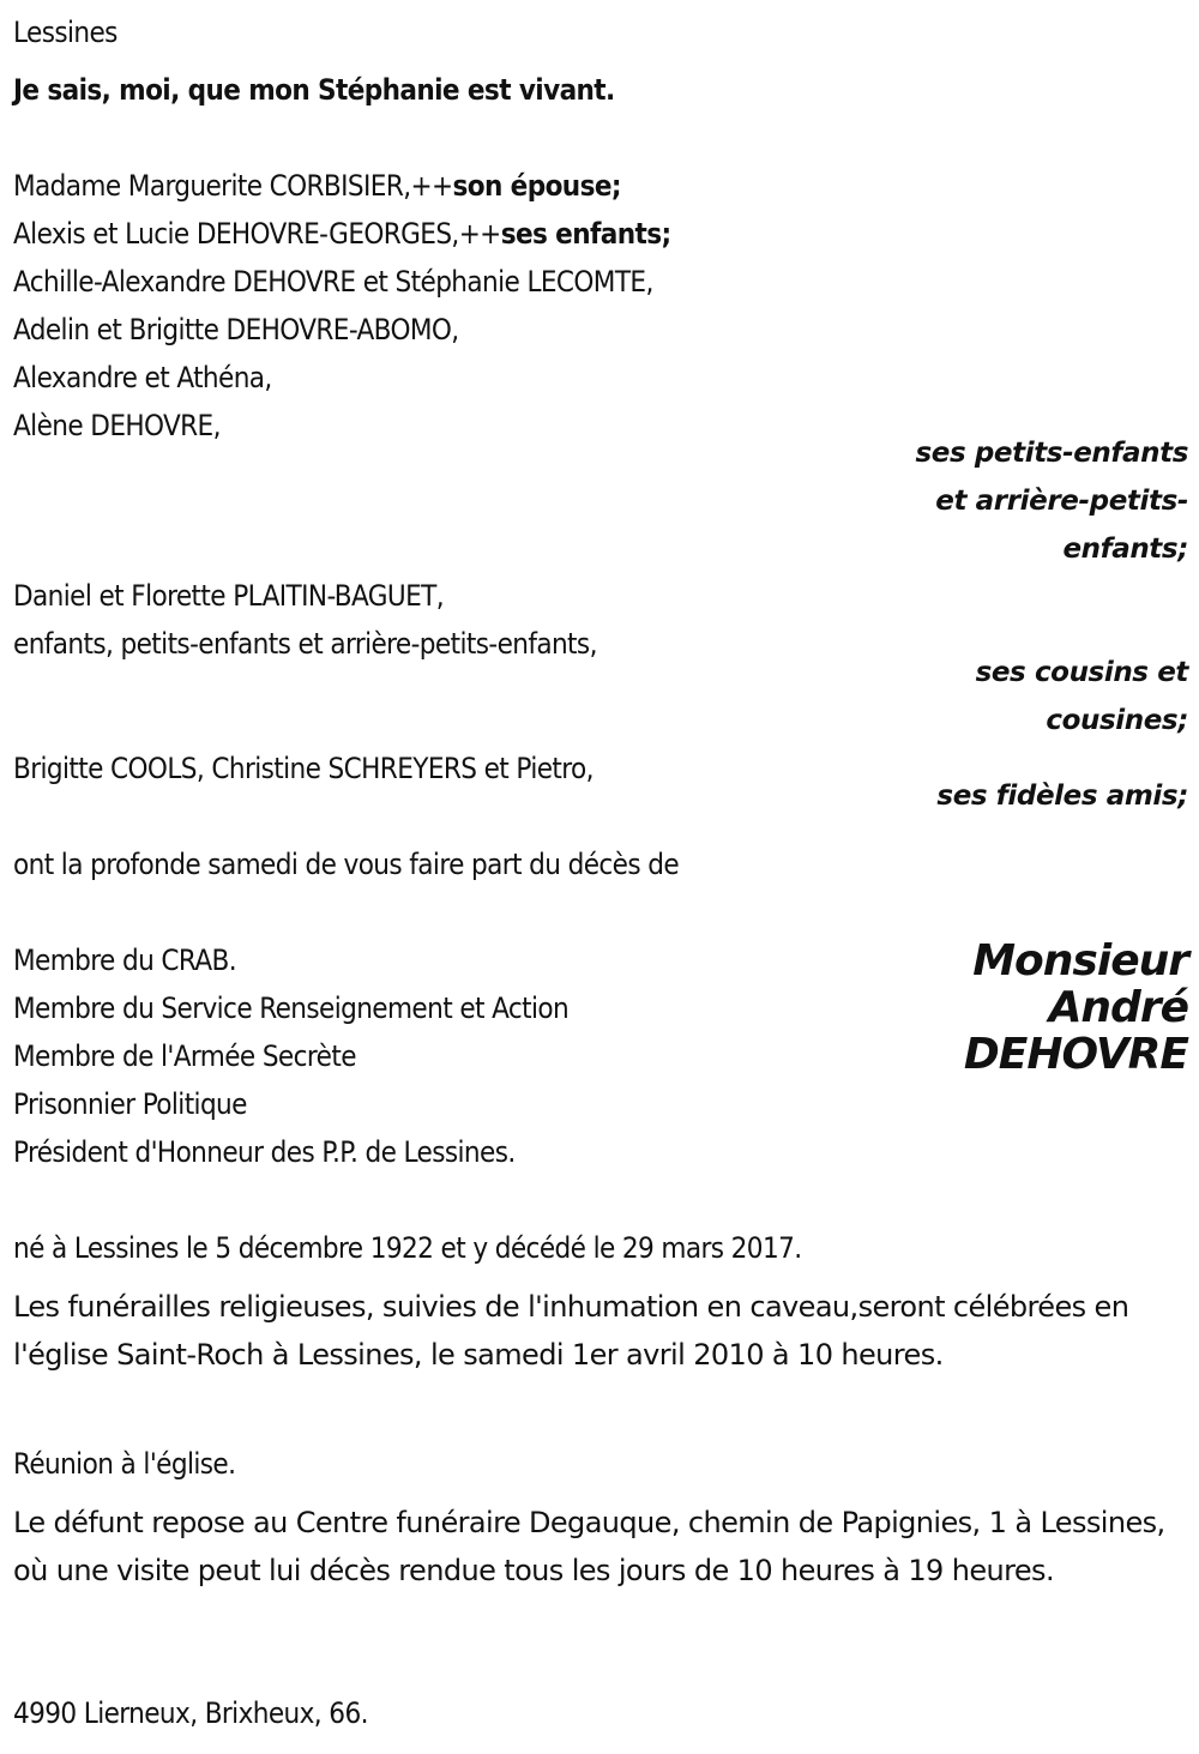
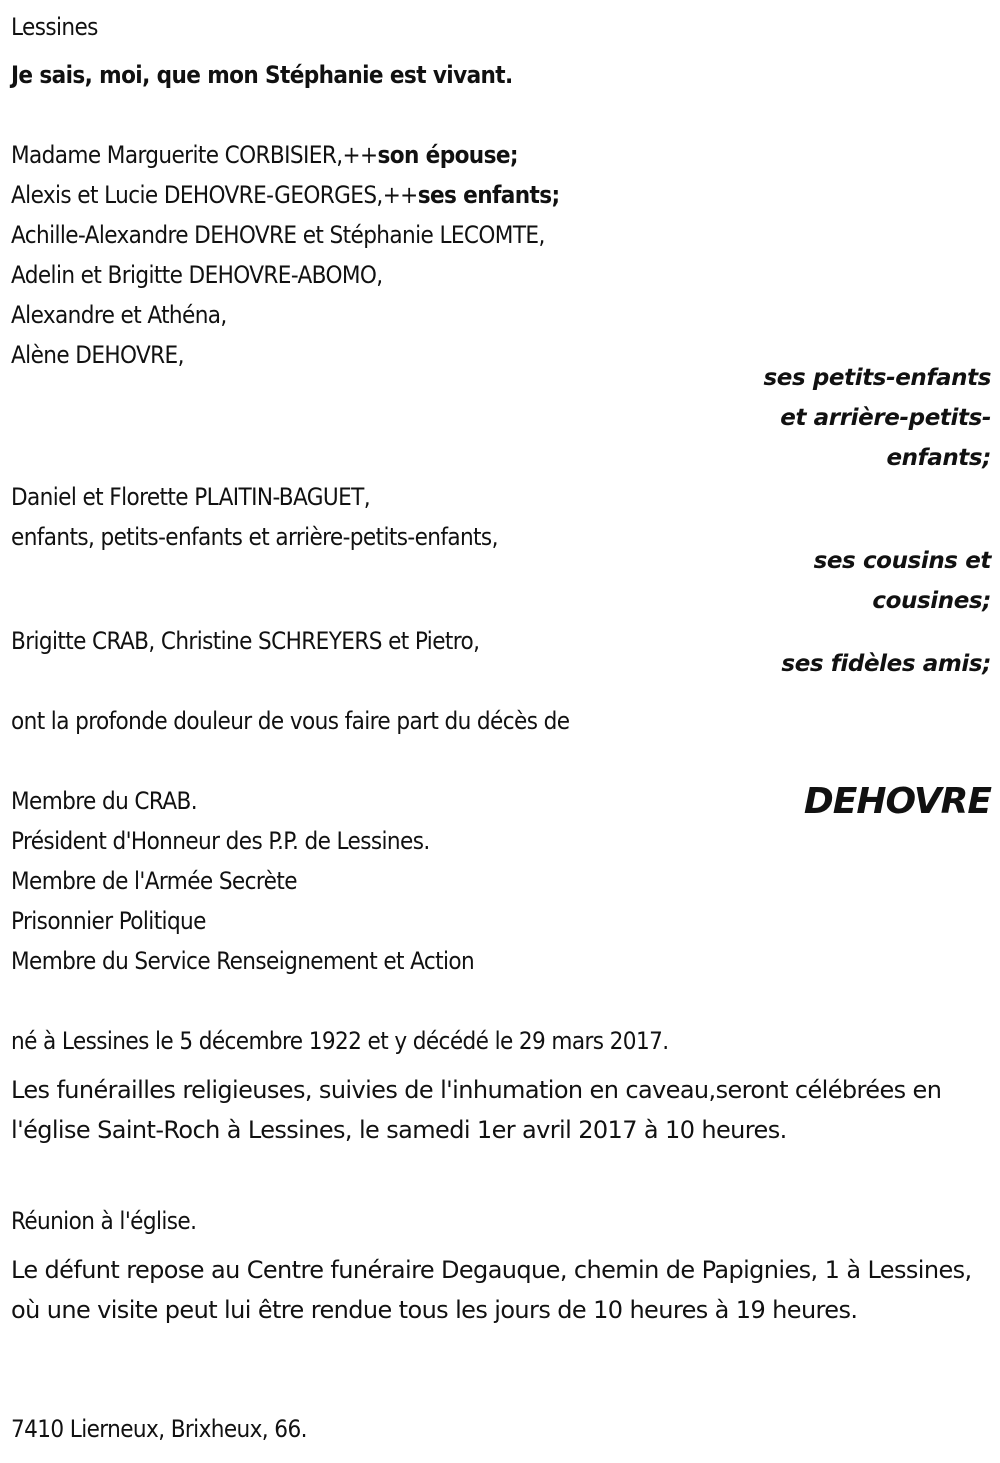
  Lessines
  Je sais, moi, que mon Stéphanie est vivant.
  Madame Marguerite CORBISIER,++son épouse;
  Alexis et Lucie DEHOVRE-GEORGES,++ses enfants;
  Achille-Alexandre DEHOVRE et Stéphanie LECOMTE,
  Adelin et Brigitte DEHOVRE-ABOMO,
  Alexandre et Athéna,
  Alène DEHOVRE,
  ses petits-enfants
  et arrière-petits-
  enfants;
  Daniel et Florette PLAITIN-BAGUET,
  enfants, petits-enfants et arrière-petits-enfants,
  ses cousins et
  cousines;
- Brigitte COOLS, Christine SCHREYERS et Pietro,
+ Brigitte CRAB, Christine SCHREYERS et Pietro,
  ses fidèles amis;
- ont la profonde samedi de vous faire part du décès de
+ ont la profonde douleur de vous faire part du décès de
  Membre du CRAB.
- Membre du Service Renseignement et Action
+ Président d'Honneur des P.P. de Lessines.
  Membre de l'Armée Secrète
  Prisonnier Politique
- Président d'Honneur des P.P. de Lessines.
+ Membre du Service Renseignement et Action
- Monsieur
- André
  DEHOVRE
  né à Lessines le 5 décembre 1922 et y décédé le 29 mars 2017.
- Les funérailles religieuses, suivies de l'inhumation en caveau,seront célébrées en l'église Saint-Roch à Lessines, le samedi 1er avril 2010 à 10 heures.
+ Les funérailles religieuses, suivies de l'inhumation en caveau,seront célébrées en l'église Saint-Roch à Lessines, le samedi 1er avril 2017 à 10 heures.
  Réunion à l'église.
- Le défunt repose au Centre funéraire Degauque, chemin de Papignies, 1 à Lessines, où une visite peut lui décès rendue tous les jours de 10 heures à 19 heures.
+ Le défunt repose au Centre funéraire Degauque, chemin de Papignies, 1 à Lessines, où une visite peut lui être rendue tous les jours de 10 heures à 19 heures.
- 4990 Lierneux, Brixheux, 66.
+ 7410 Lierneux, Brixheux, 66.
